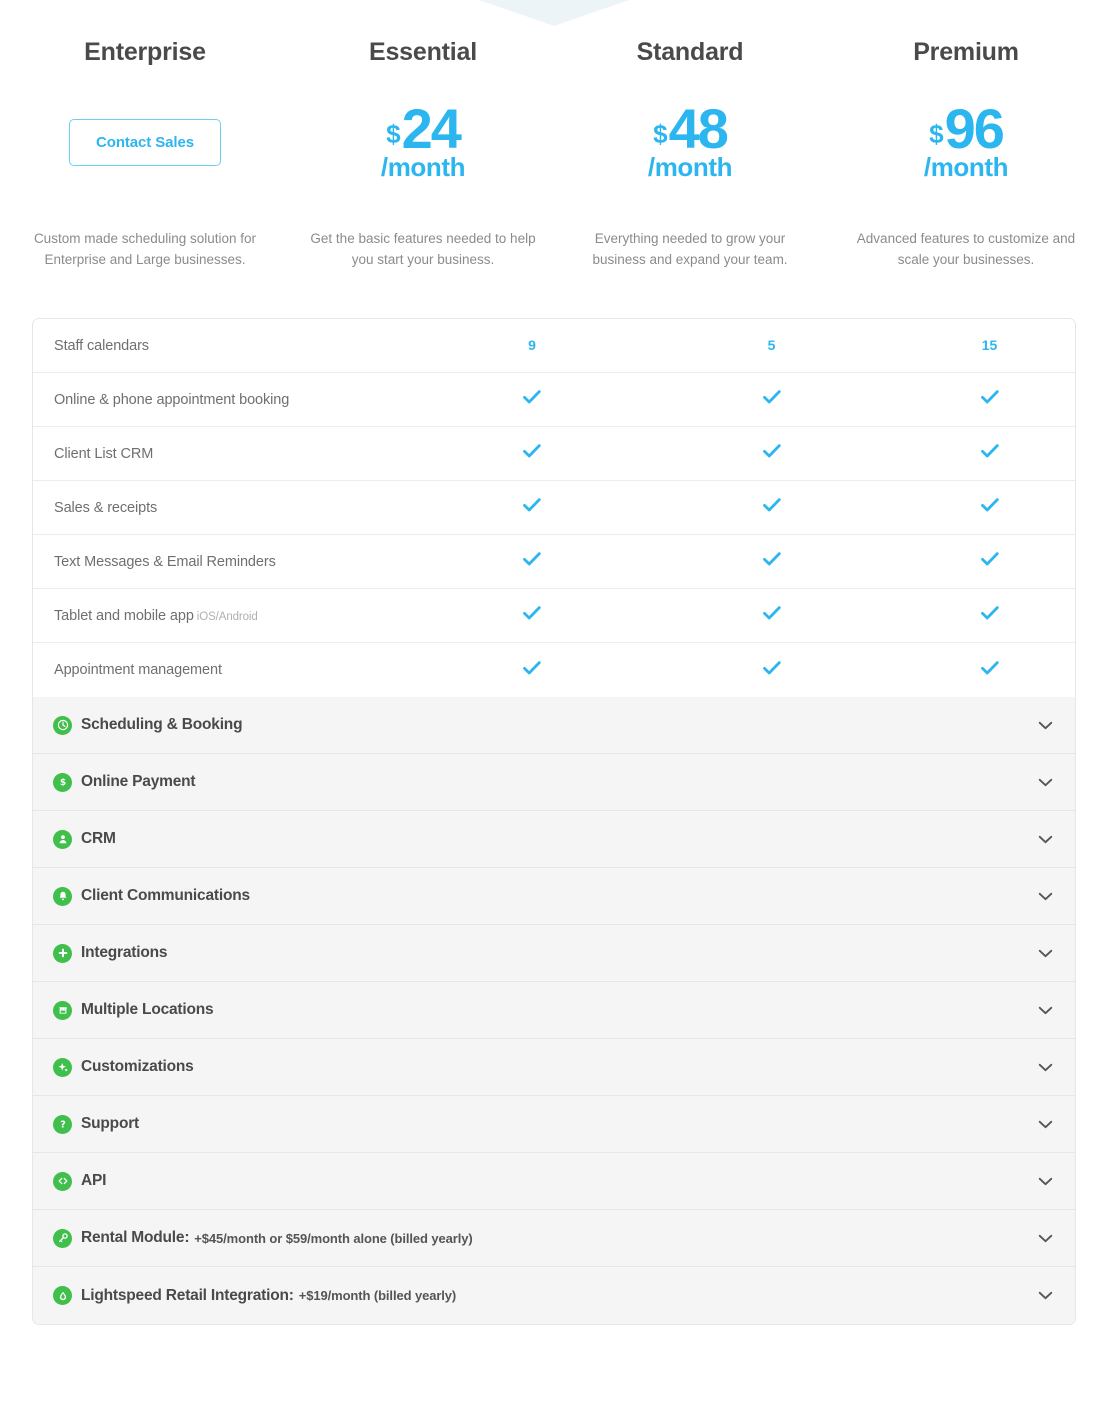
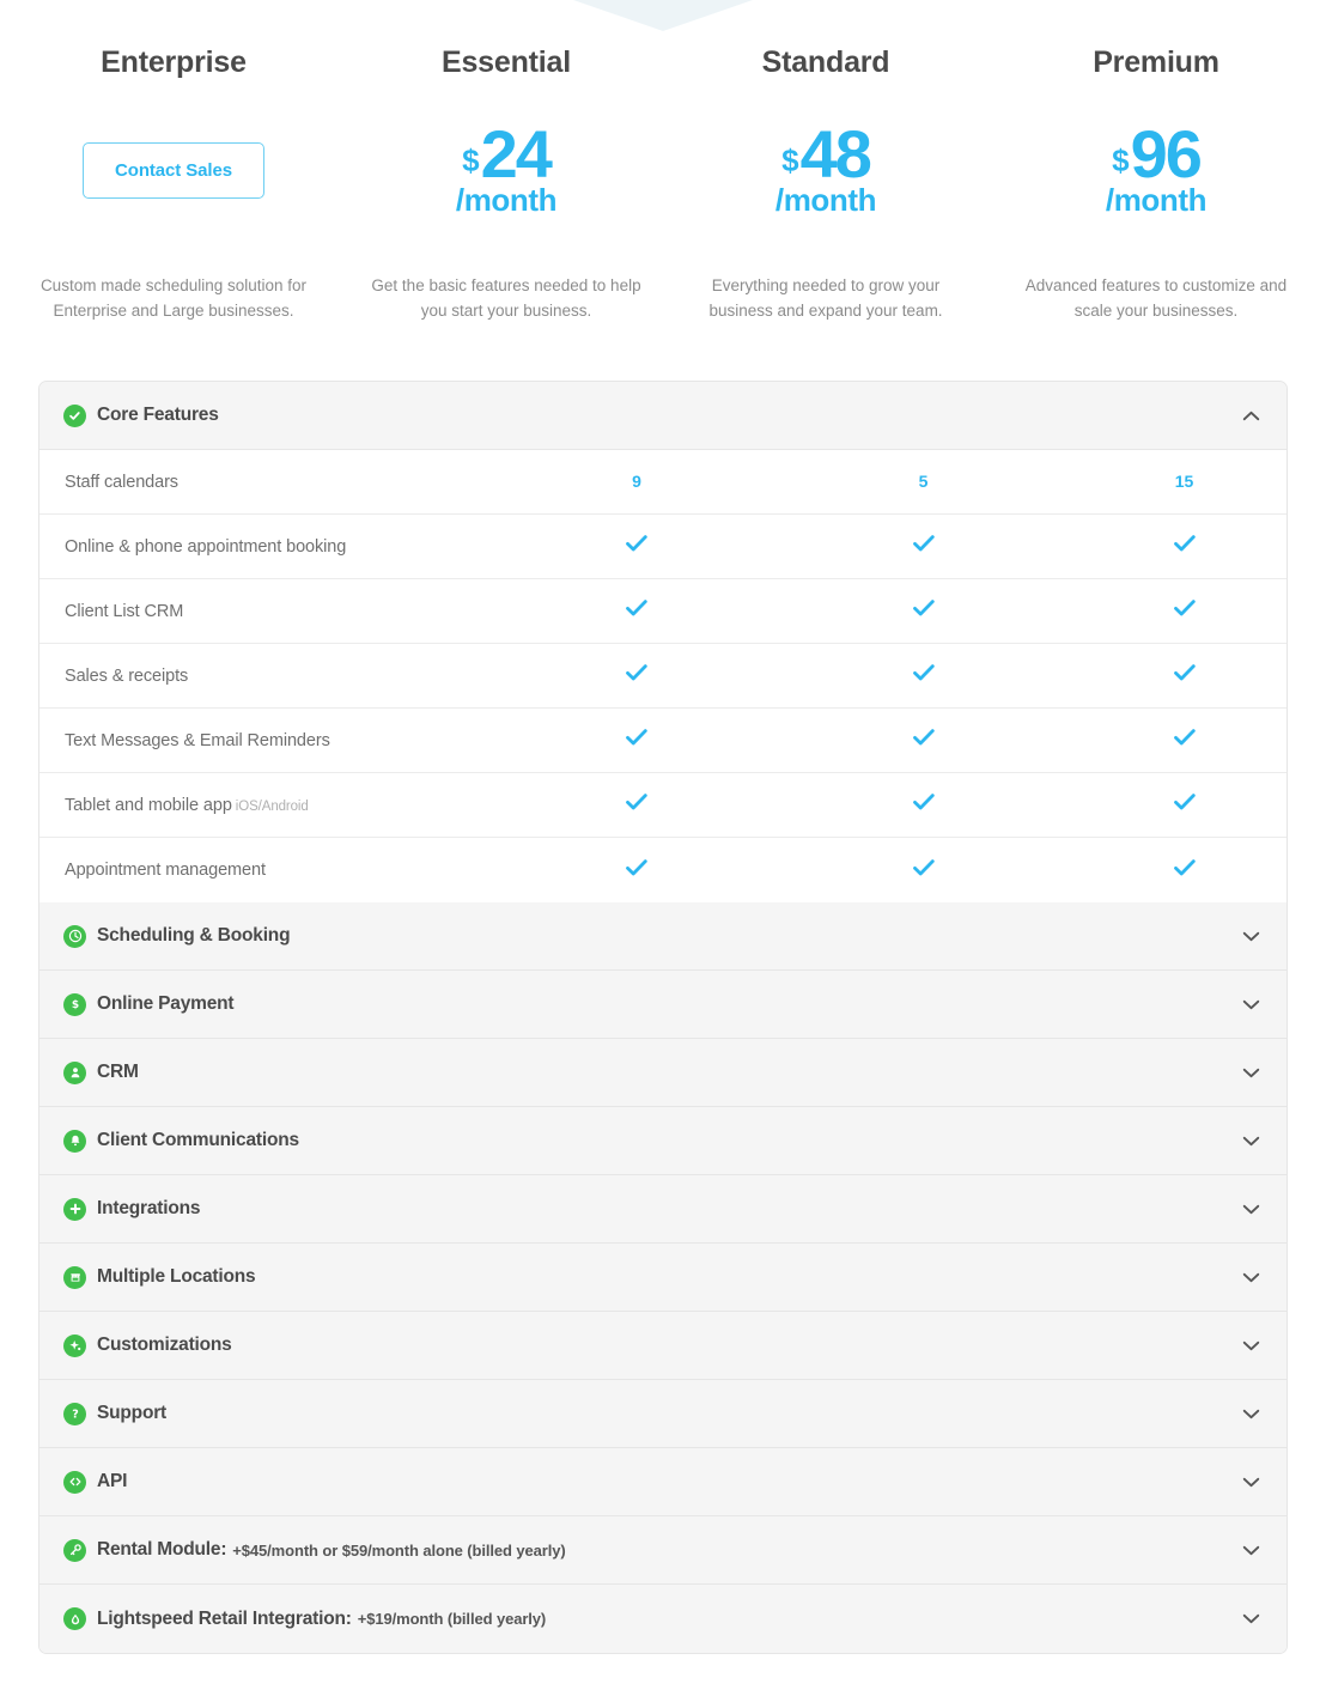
  Enterprise
  Contact Sales
  Custom made scheduling solution for Enterprise and Large businesses.
  Essential
  $
  24
  /month
  Get the basic features needed to help you start your business.
  Standard
  $
  48
  /month
  Everything needed to grow your business and expand your team.
  Premium
  $
  96
  /month
  Advanced features to customize and scale your businesses.
+ Core Features
  Staff calendars
  9
  5
  15
  Online & phone appointment booking
  Client List CRM
  Sales & receipts
  Text Messages & Email Reminders
  Tablet and mobile app iOS/Android
  Appointment management
  Scheduling & Booking
  $
  Online Payment
  CRM
  Client Communications
  Integrations
  Multiple Locations
  Customizations
  ?
  Support
  API
  Rental Module:
  +$45/month or $59/month alone (billed yearly)
  Lightspeed Retail Integration:
  +$19/month (billed yearly)
